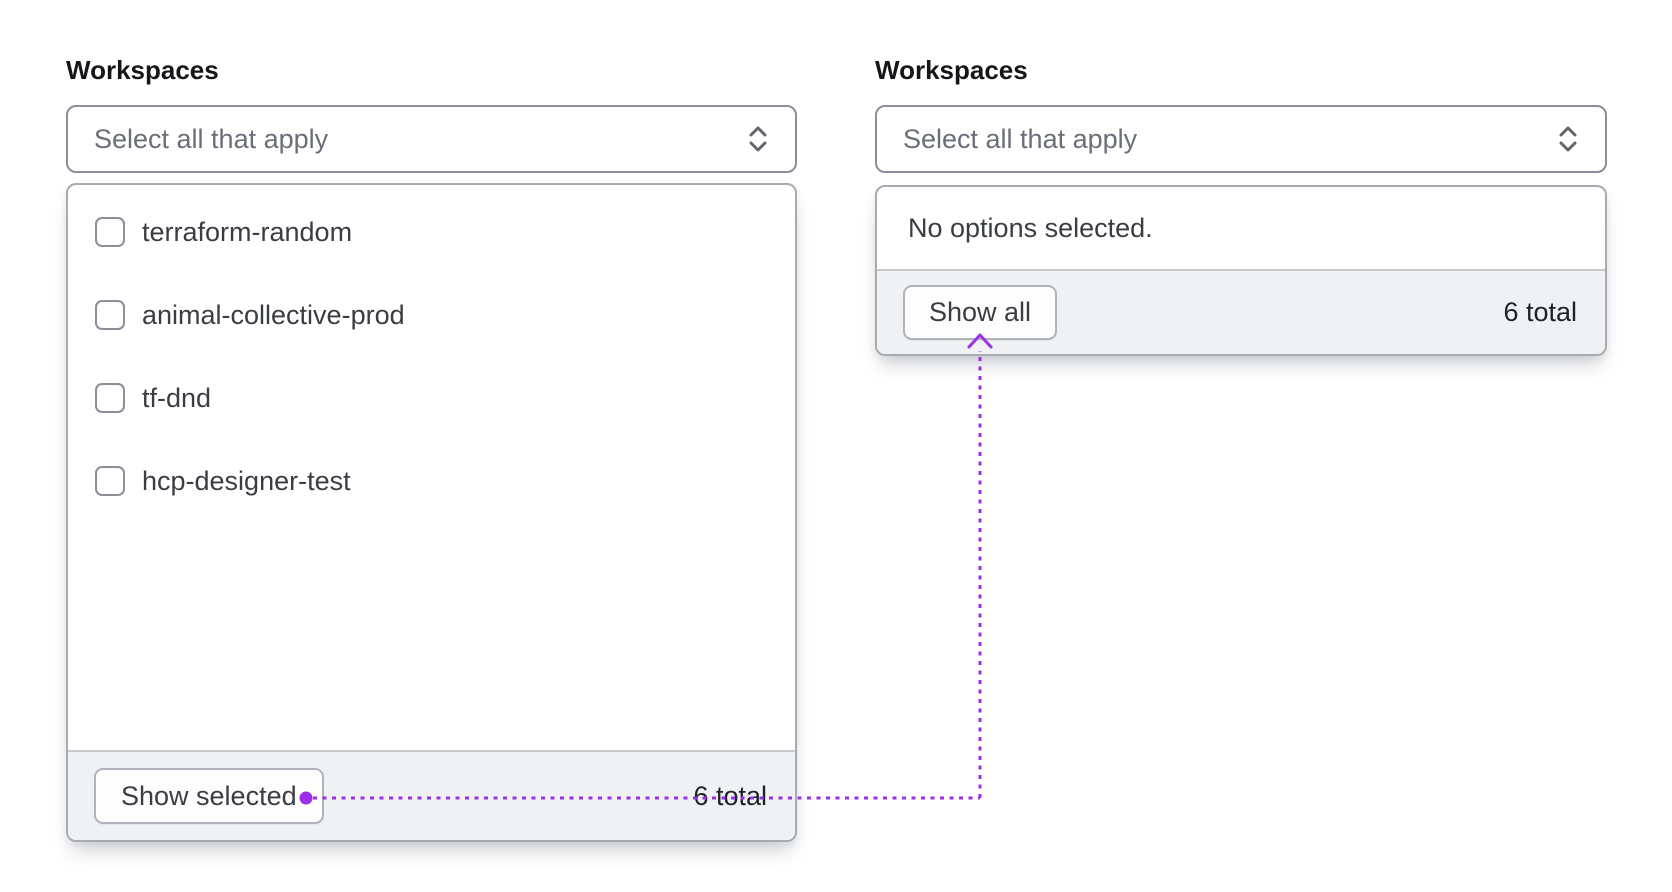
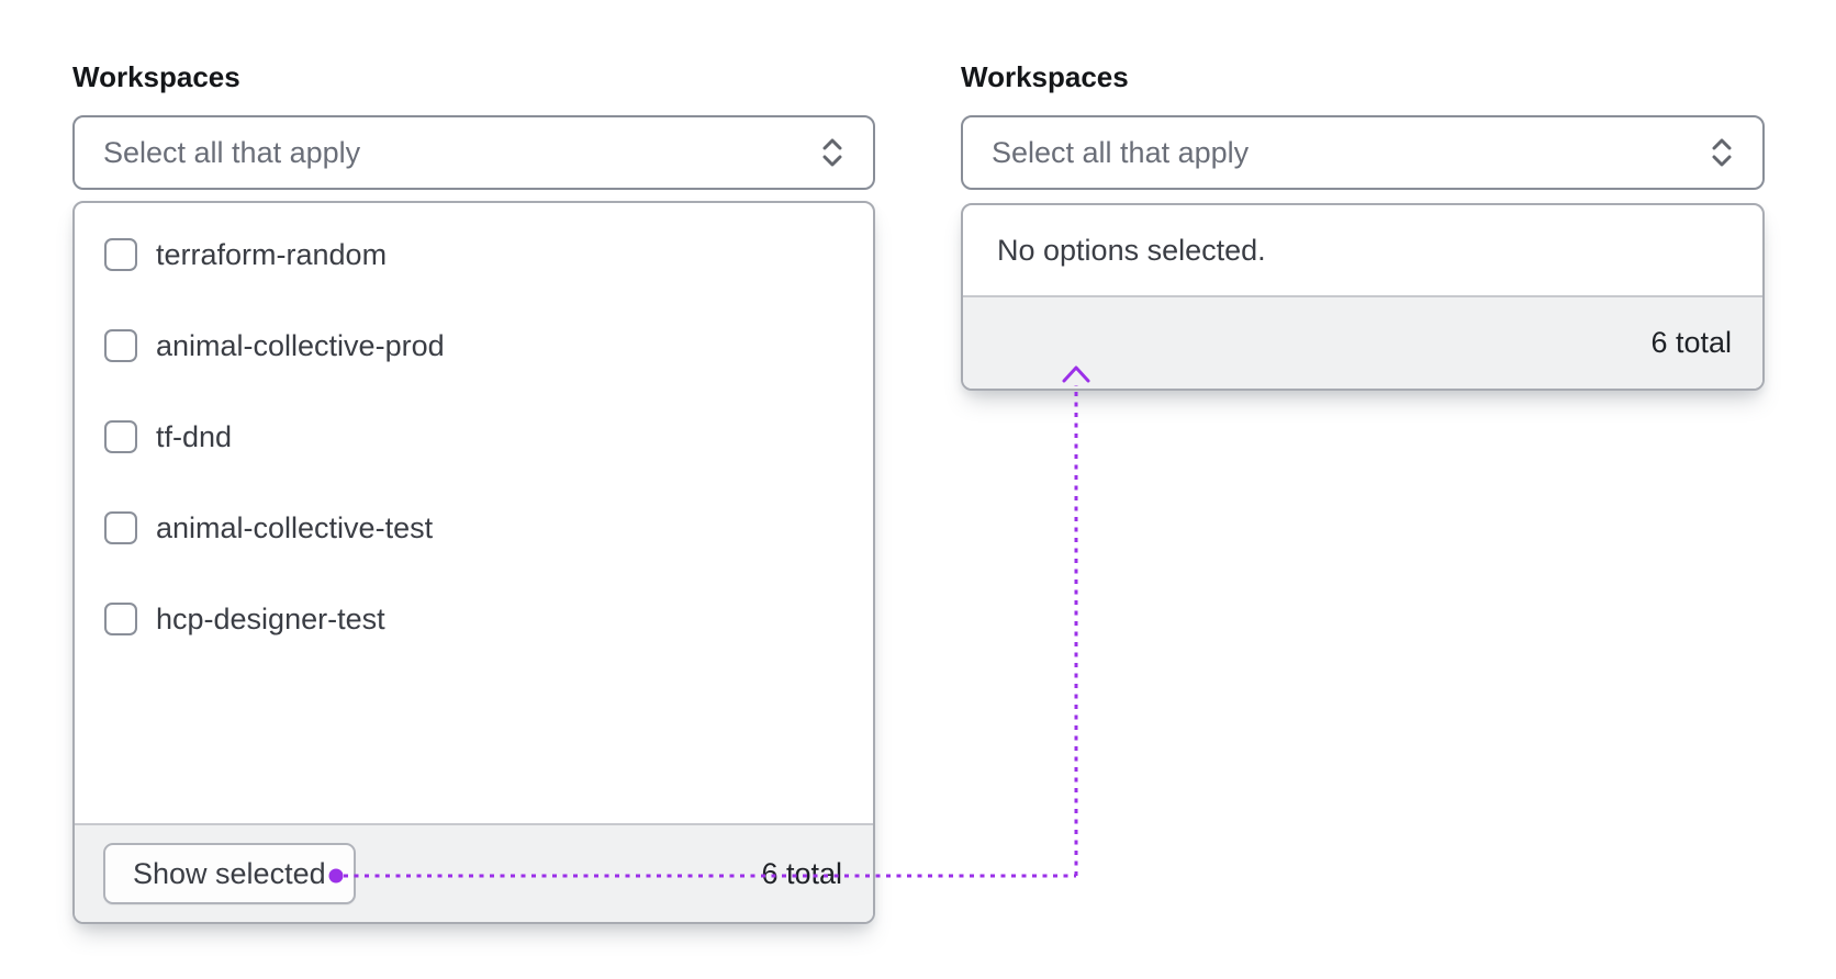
  Workspaces
  Select all that apply
  terraform-random
  animal-collective-prod
  tf-dnd
+ animal-collective-test
  hcp-designer-test
  Show selected
  6 total
  Workspaces
  Select all that apply
  No options selected.
- Show all
  6 total
